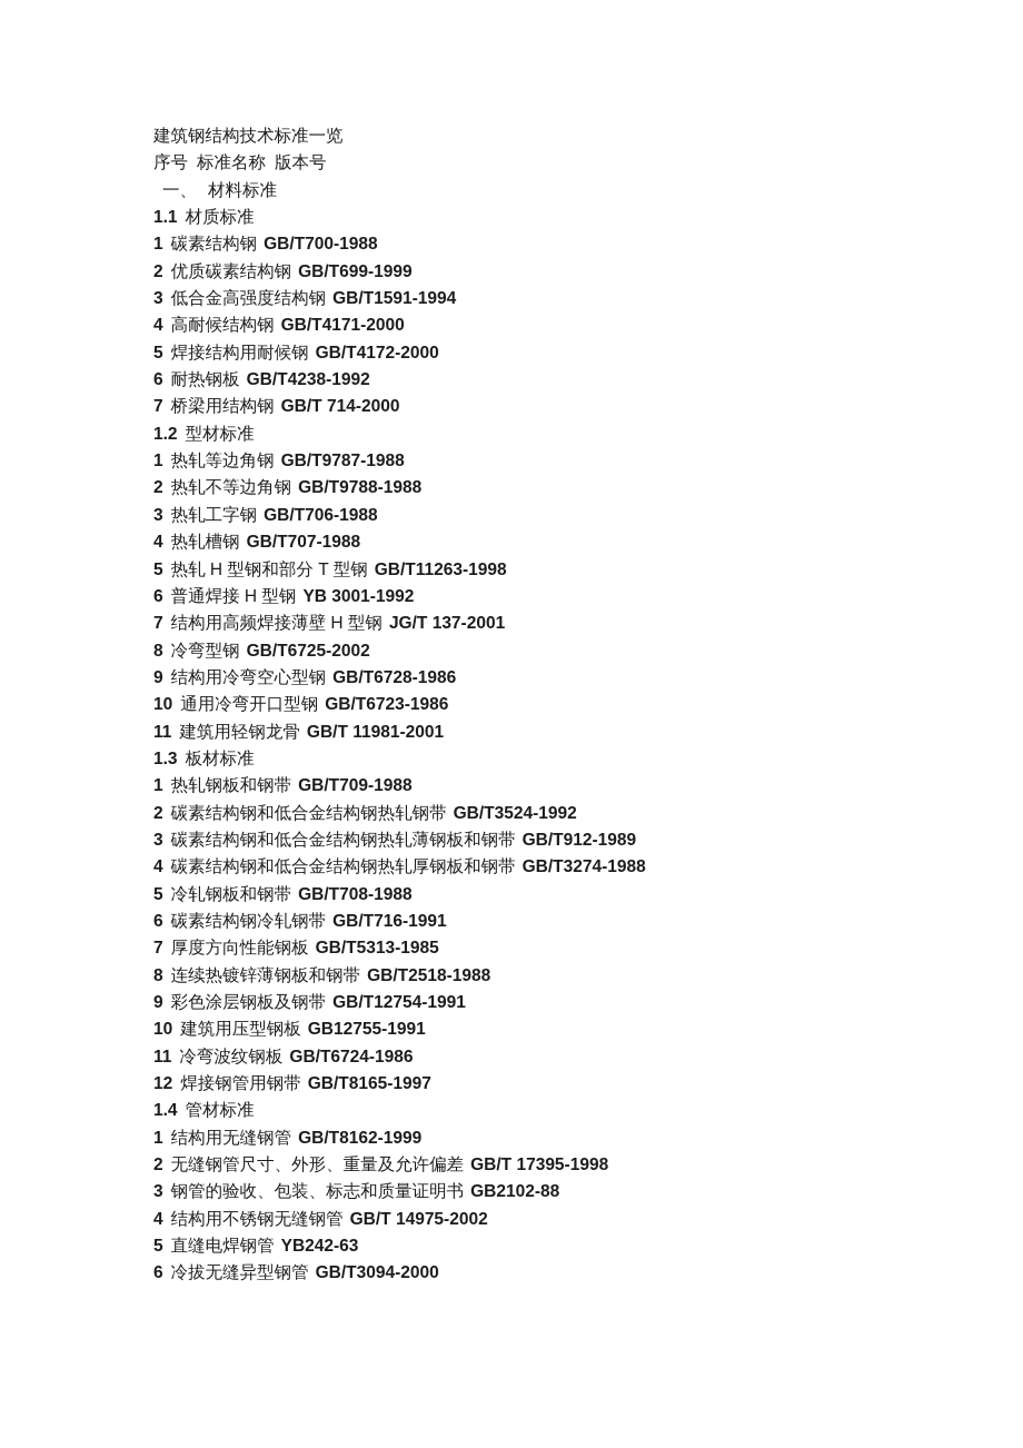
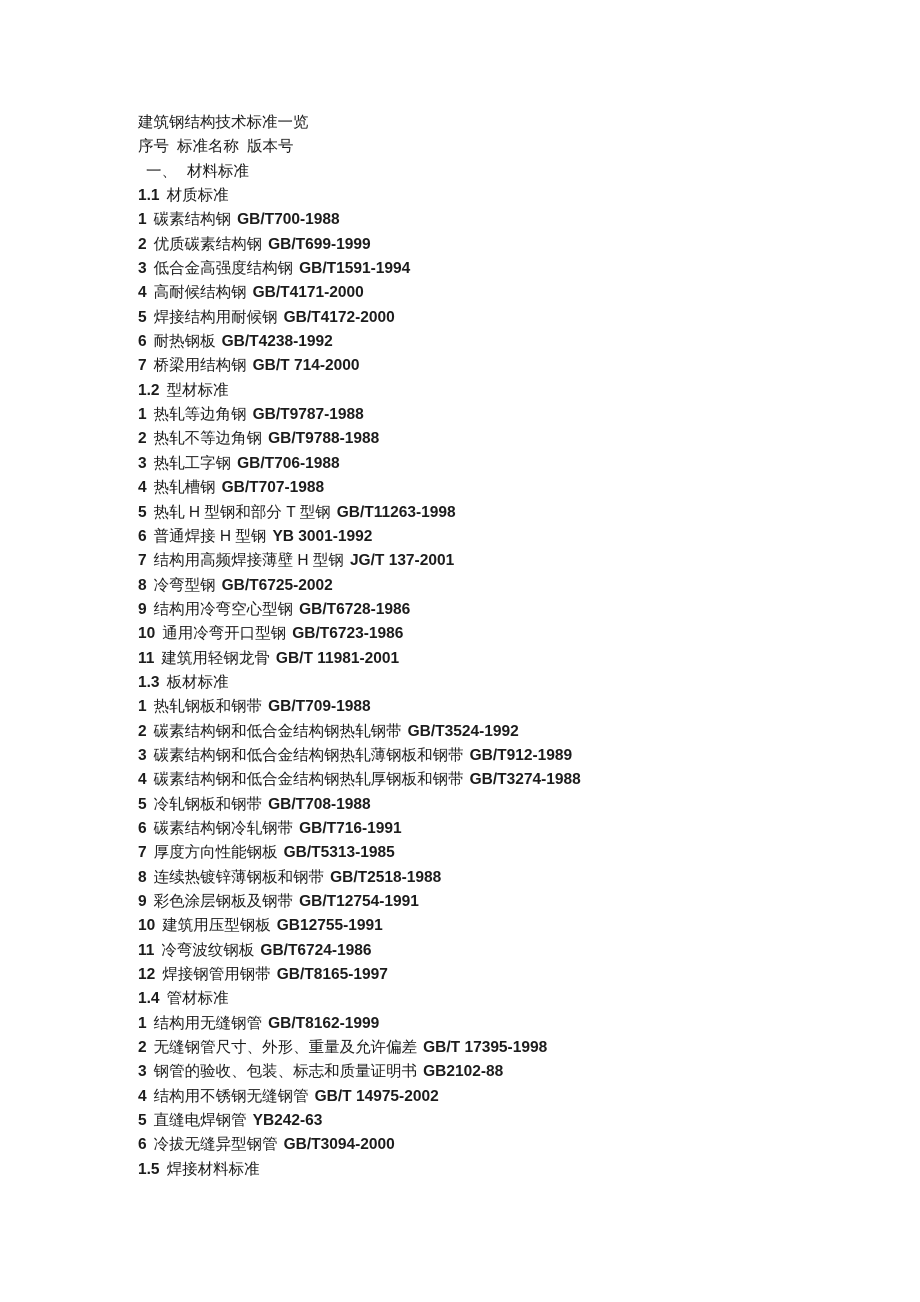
  建筑钢结构技术标准一览
  序号 标准名称 版本号
  一、 材料标准
  1.1 材质标准
  1 碳素结构钢 GB/T700-1988
  2 优质碳素结构钢 GB/T699-1999
  3 低合金高强度结构钢 GB/T1591-1994
  4 高耐候结构钢 GB/T4171-2000
  5 焊接结构用耐候钢 GB/T4172-2000
  6 耐热钢板 GB/T4238-1992
  7 桥梁用结构钢 GB/T 714-2000
  1.2 型材标准
  1 热轧等边角钢 GB/T9787-1988
  2 热轧不等边角钢 GB/T9788-1988
  3 热轧工字钢 GB/T706-1988
  4 热轧槽钢 GB/T707-1988
  5 热轧 H 型钢和部分 T 型钢 GB/T11263-1998
  6 普通焊接 H 型钢 YB 3001-1992
  7 结构用高频焊接薄壁 H 型钢 JG/T 137-2001
  8 冷弯型钢 GB/T6725-2002
  9 结构用冷弯空心型钢 GB/T6728-1986
  10 通用冷弯开口型钢 GB/T6723-1986
  11 建筑用轻钢龙骨 GB/T 11981-2001
  1.3 板材标准
  1 热轧钢板和钢带 GB/T709-1988
  2 碳素结构钢和低合金结构钢热轧钢带 GB/T3524-1992
  3 碳素结构钢和低合金结构钢热轧薄钢板和钢带 GB/T912-1989
  4 碳素结构钢和低合金结构钢热轧厚钢板和钢带 GB/T3274-1988
  5 冷轧钢板和钢带 GB/T708-1988
  6 碳素结构钢冷轧钢带 GB/T716-1991
  7 厚度方向性能钢板 GB/T5313-1985
  8 连续热镀锌薄钢板和钢带 GB/T2518-1988
  9 彩色涂层钢板及钢带 GB/T12754-1991
  10 建筑用压型钢板 GB12755-1991
  11 冷弯波纹钢板 GB/T6724-1986
  12 焊接钢管用钢带 GB/T8165-1997
  1.4 管材标准
  1 结构用无缝钢管 GB/T8162-1999
  2 无缝钢管尺寸、外形、重量及允许偏差 GB/T 17395-1998
  3 钢管的验收、包装、标志和质量证明书 GB2102-88
  4 结构用不锈钢无缝钢管 GB/T 14975-2002
  5 直缝电焊钢管 YB242-63
  6 冷拔无缝异型钢管 GB/T3094-2000
+ 1.5 焊接材料标准
